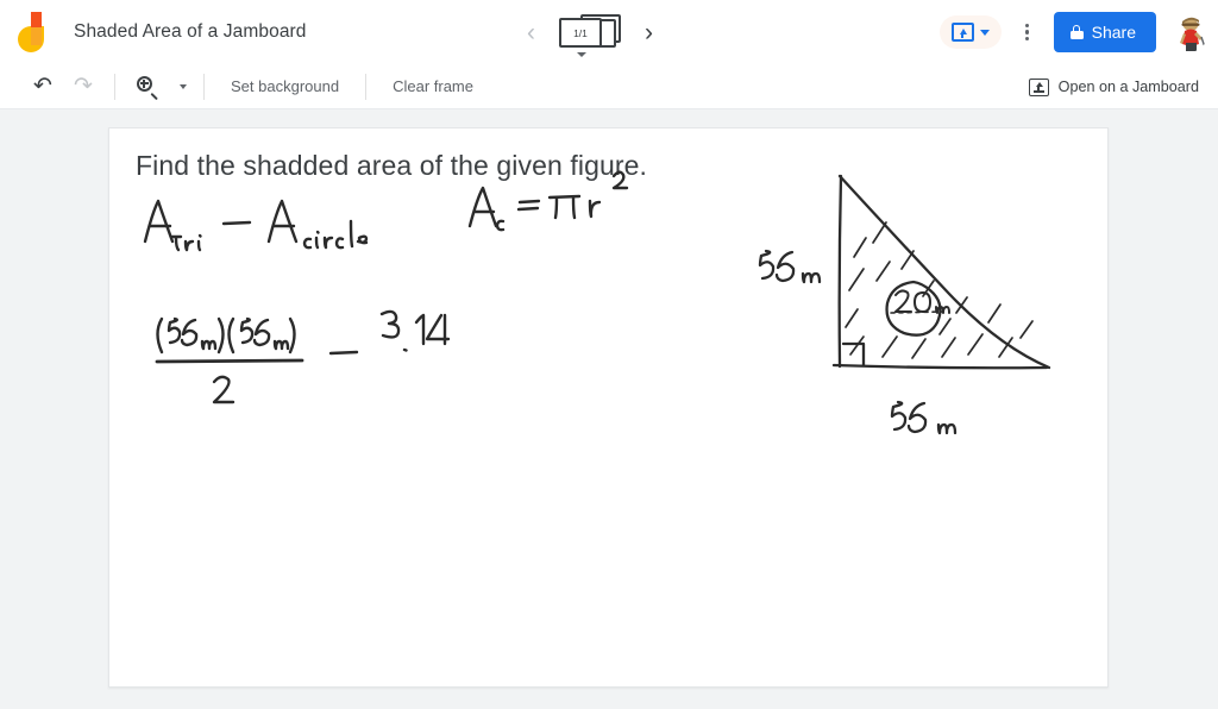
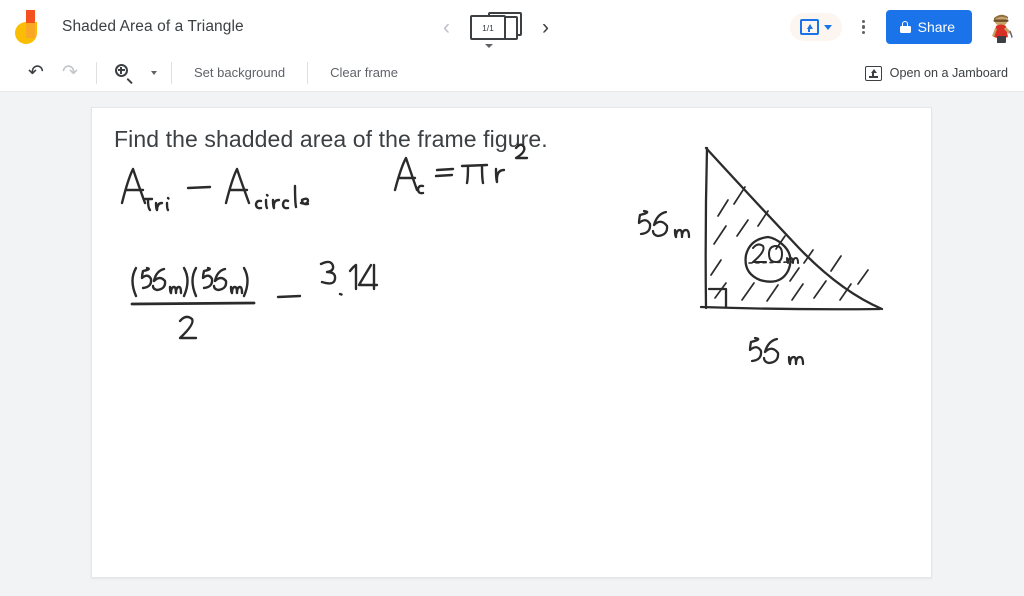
- Shaded Area of a Jamboard
+ Shaded Area of a Triangle
  ‹
  1/1
  ›
  Share
  ↷
  Set background
  Clear frame
  Open on a Jamboard
- Find the shadded area of the given figure.
+ Find the shadded area of the frame figure.
